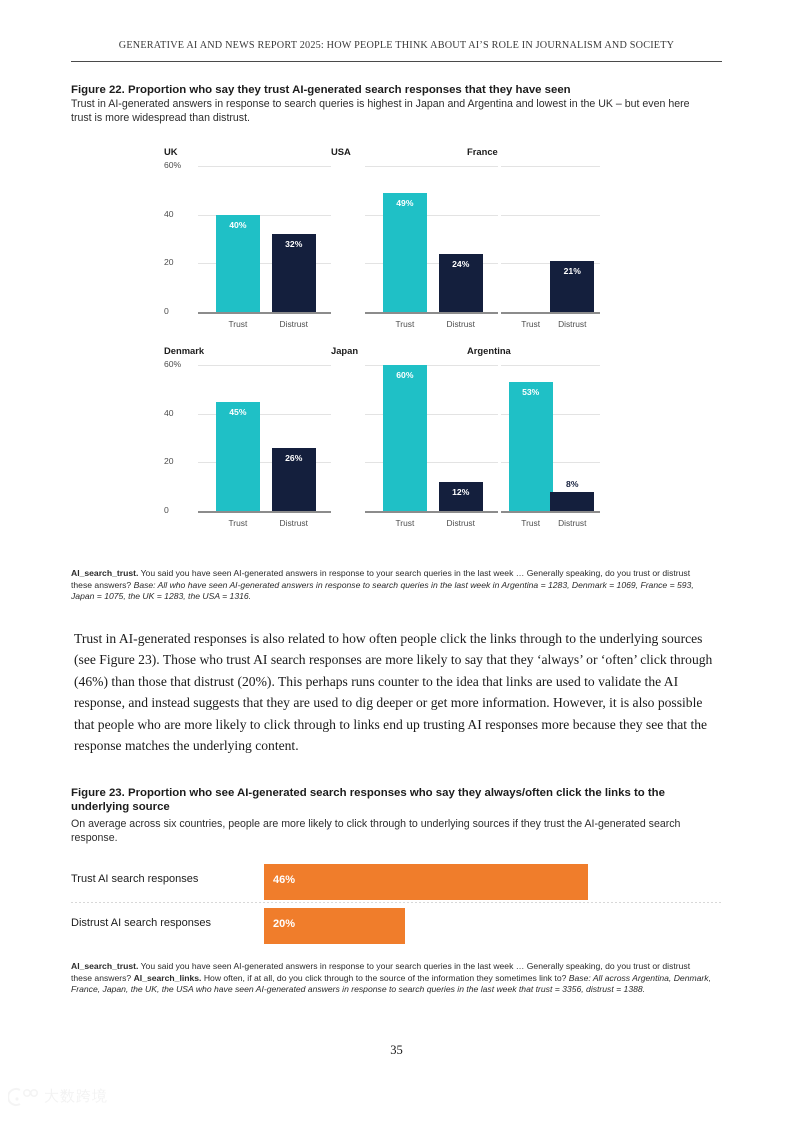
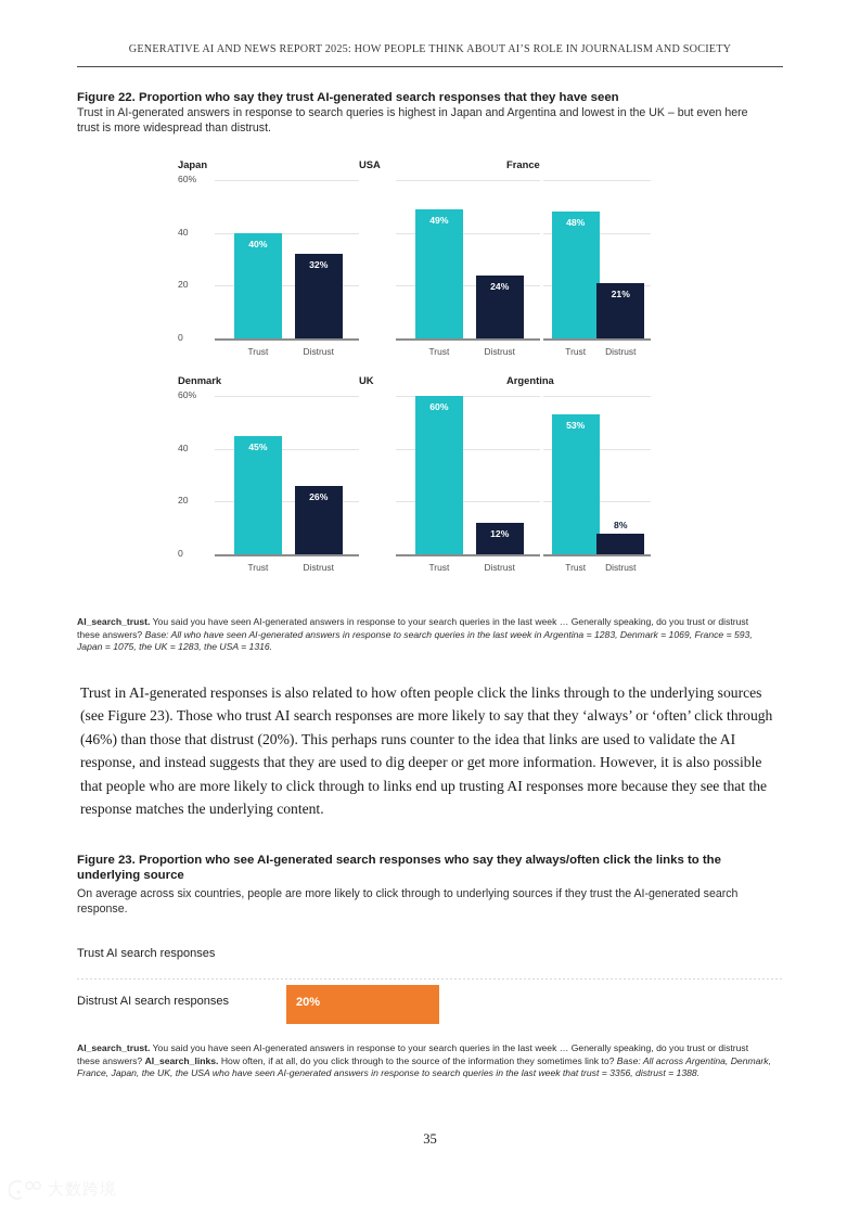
  GENERATIVE AI AND NEWS REPORT 2025: HOW PEOPLE THINK ABOUT AI’S ROLE IN JOURNALISM AND SOCIETY
  Figure 22. Proportion who say they trust AI-generated search responses that they have seen
  Trust in AI-generated answers in response to search queries is highest in Japan and Argentina and lowest in the UK – but even here trust is more widespread than distrust.
- UK
+ Japan
  0
  20
  40
  60%
  40%
  Trust
  32%
  Distrust
  USA
  49%
  Trust
  24%
  Distrust
  France
+ 48%
  Trust
  21%
  Distrust
  Denmark
  0
  20
  40
  60%
  45%
  Trust
  26%
  Distrust
- Japan
+ UK
  60%
  Trust
  12%
  Distrust
  Argentina
  53%
  Trust
  8%
  Distrust
  AI_search_trust. You said you have seen AI-generated answers in response to your search queries in the last week … Generally speaking, do you trust or distrust these answers? Base: All who have seen AI-generated answers in response to search queries in the last week in Argentina = 1283, Denmark = 1069, France = 593, Japan = 1075, the UK = 1283, the USA = 1316.
  Trust in AI-generated responses is also related to how often people click the links through to the underlying sources (see Figure 23). Those who trust AI search responses are more likely to say that they ‘always’ or ‘often’ click through (46%) than those that distrust (20%). This perhaps runs counter to the idea that links are used to validate the AI response, and instead suggests that they are used to dig deeper or get more information. However, it is also possible that people who are more likely to click through to links end up trusting AI responses more because they see that the response matches the underlying content.
  Figure 23. Proportion who see AI-generated search responses who say they always/often click the links to the underlying source
  On average across six countries, people are more likely to click through to underlying sources if they trust the AI-generated search response.
  Trust AI search responses
- 46%
  Distrust AI search responses
  20%
  AI_search_trust. You said you have seen AI-generated answers in response to your search queries in the last week … Generally speaking, do you trust or distrust these answers? AI_search_links. How often, if at all, do you click through to the source of the information they sometimes link to? Base: All across Argentina, Denmark, France, Japan, the UK, the USA who have seen AI-generated answers in response to search queries in the last week that trust = 3356, distrust = 1388.
  35
